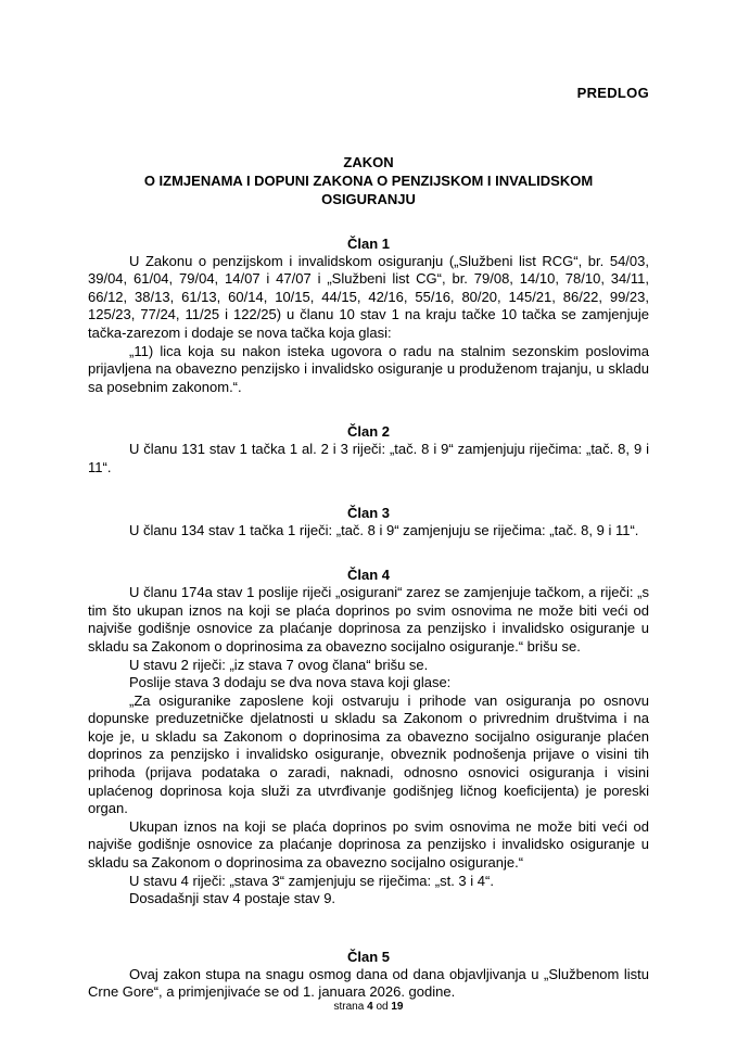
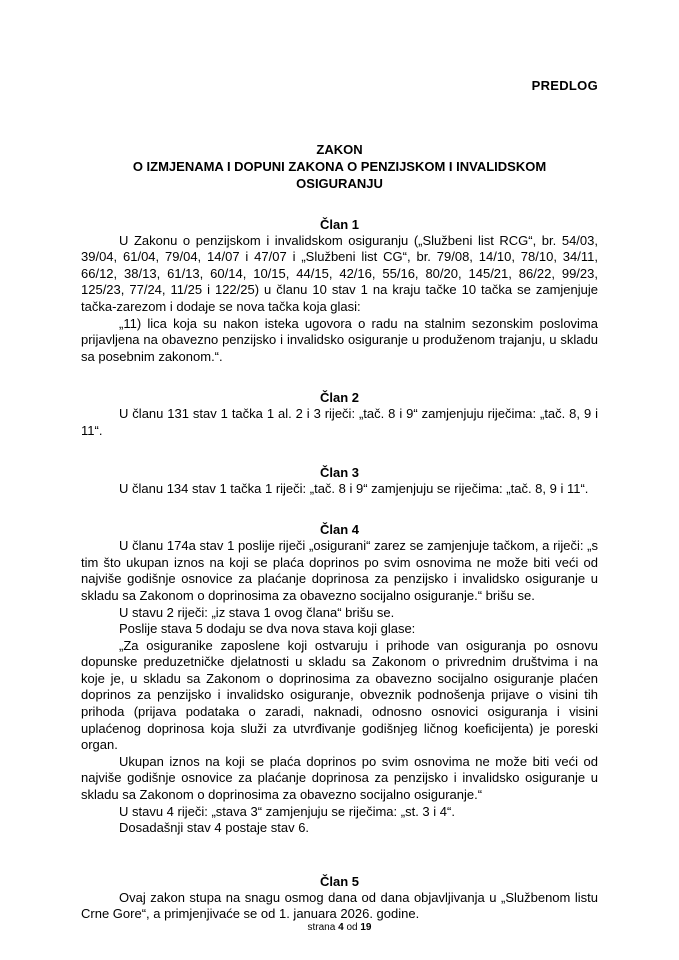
  PREDLOG
  ZAKON
  O IZMJENAMA I DOPUNI ZAKONA O PENZIJSKOM I INVALIDSKOM
  OSIGURANJU
  Član 1
  U Zakonu o penzijskom i invalidskom osiguranju („Službeni list RCG“, br. 54/03, 39/04, 61/04, 79/04, 14/07 i 47/07 i „Službeni list CG“, br. 79/08, 14/10, 78/10, 34/11, 66/12, 38/13, 61/13, 60/14, 10/15, 44/15, 42/16, 55/16, 80/20, 145/21, 86/22, 99/23, 125/23, 77/24, 11/25 i 122/25) u članu 10 stav 1 na kraju tačke 10 tačka se zamjenjuje tačka-zarezom i dodaje se nova tačka koja glasi:
  „11) lica koja su nakon isteka ugovora o radu na stalnim sezonskim poslovima prijavljena na obavezno penzijsko i invalidsko osiguranje u produženom trajanju, u skladu sa posebnim zakonom.“.
  Član 2
  U članu 131 stav 1 tačka 1 al. 2 i 3 riječi: „tač. 8 i 9“ zamjenjuju riječima: „tač. 8, 9 i 11“.
  Član 3
  U članu 134 stav 1 tačka 1 riječi: „tač. 8 i 9“ zamjenjuju se riječima: „tač. 8, 9 i 11“.
  Član 4
  U članu 174a stav 1 poslije riječi „osigurani“ zarez se zamjenjuje tačkom, a riječi: „s tim što ukupan iznos na koji se plaća doprinos po svim osnovima ne može biti veći od najviše godišnje osnovice za plaćanje doprinosa za penzijsko i invalidsko osiguranje u skladu sa Zakonom o doprinosima za obavezno socijalno osiguranje.“ brišu se.
- U stavu 2 riječi: „iz stava 7 ovog člana“ brišu se.
+ U stavu 2 riječi: „iz stava 1 ovog člana“ brišu se.
- Poslije stava 3 dodaju se dva nova stava koji glase:
+ Poslije stava 5 dodaju se dva nova stava koji glase:
  „Za osiguranike zaposlene koji ostvaruju i prihode van osiguranja po osnovu dopunske preduzetničke djelatnosti u skladu sa Zakonom o privrednim društvima i na koje je, u skladu sa Zakonom o doprinosima za obavezno socijalno osiguranje plaćen doprinos za penzijsko i invalidsko osiguranje, obveznik podnošenja prijave o visini tih prihoda (prijava podataka o zaradi, naknadi, odnosno osnovici osiguranja i visini uplaćenog doprinosa koja služi za utvrđivanje godišnjeg ličnog koeficijenta) je poreski organ.
  Ukupan iznos na koji se plaća doprinos po svim osnovima ne može biti veći od najviše godišnje osnovice za plaćanje doprinosa za penzijsko i invalidsko osiguranje u skladu sa Zakonom o doprinosima za obavezno socijalno osiguranje.“
  U stavu 4 riječi: „stava 3“ zamjenjuju se riječima: „st. 3 i 4“.
- Dosadašnji stav 4 postaje stav 9.
+ Dosadašnji stav 4 postaje stav 6.
  Član 5
  Ovaj zakon stupa na snagu osmog dana od dana objavljivanja u „Službenom listu Crne Gore“, a primjenjivaće se od 1. januara 2026. godine.
  strana 4 od 19
